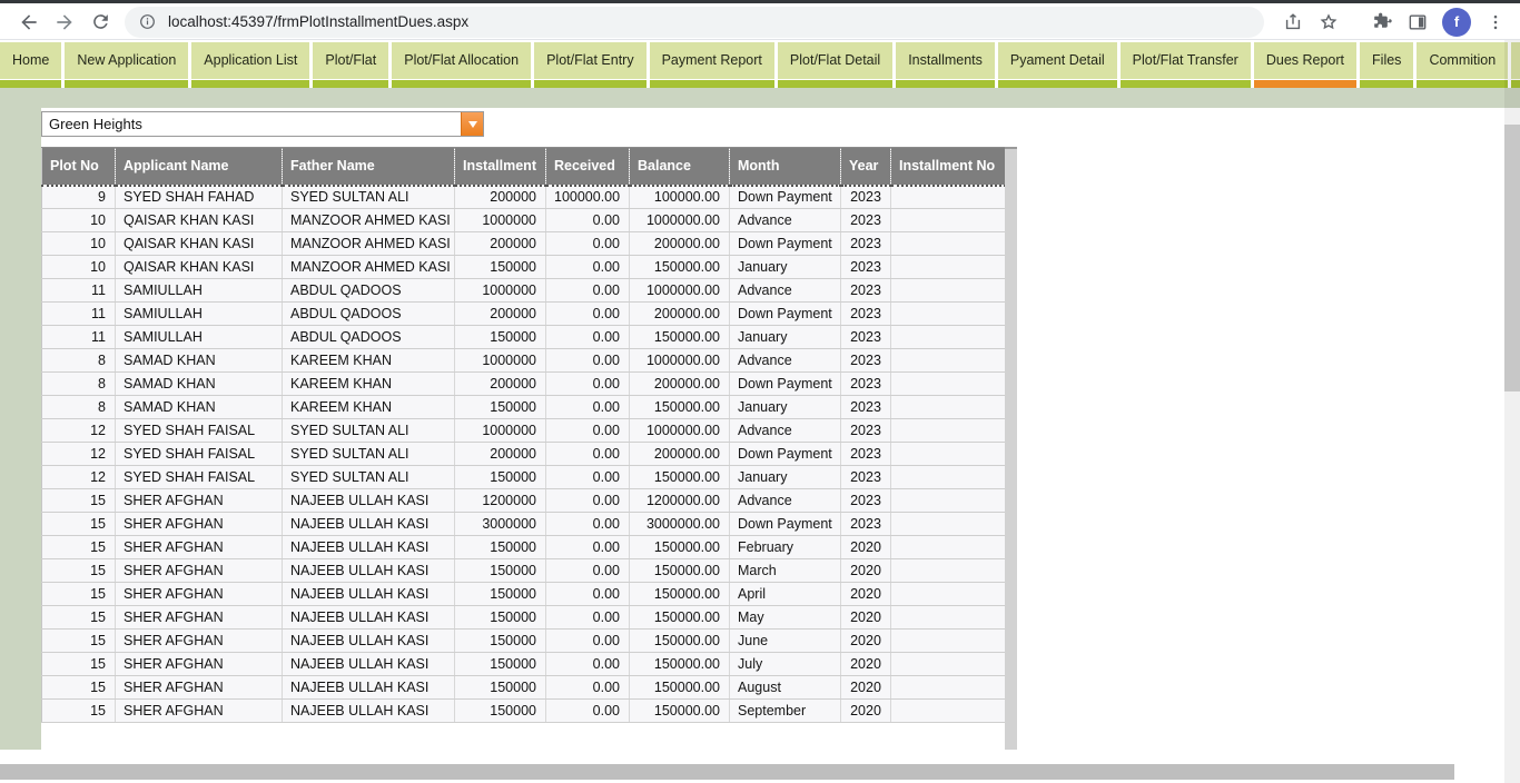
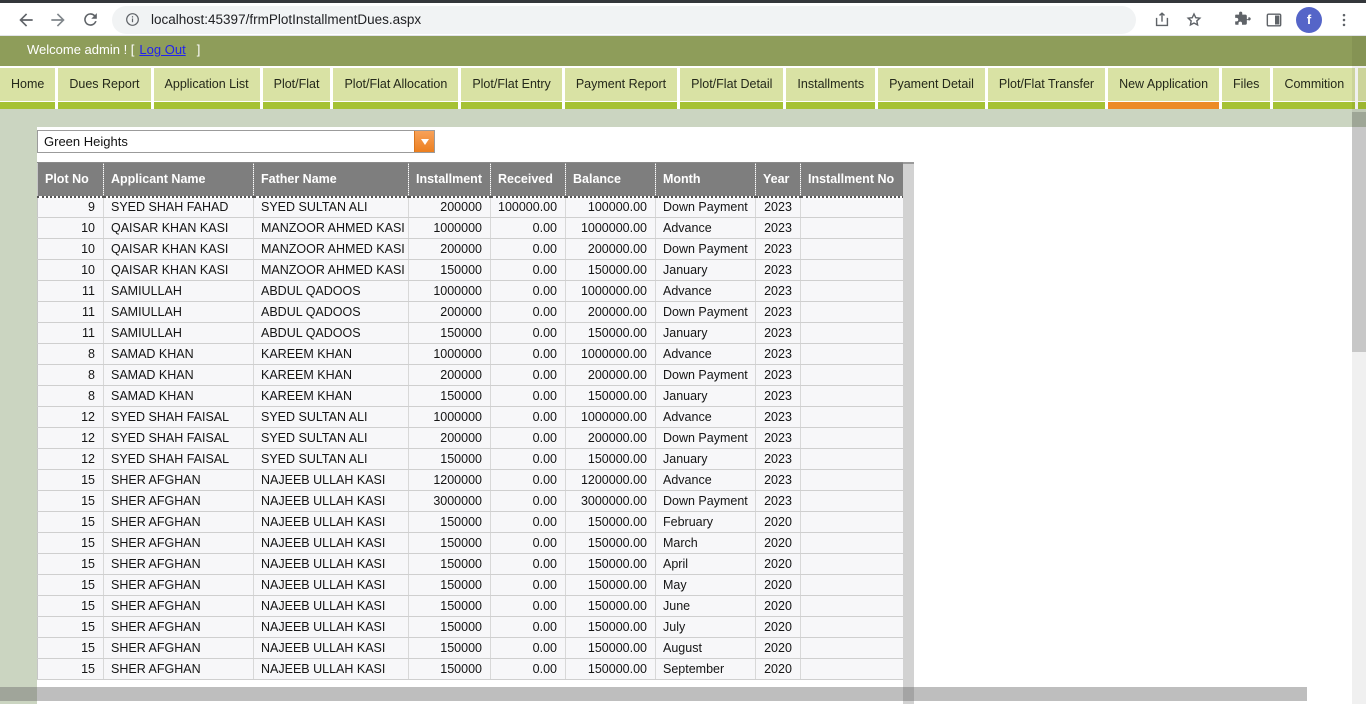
  localhost:45397/frmPlotInstallmentDues.aspx
  f
+ Welcome admin ! [ Log Out ]
  Home
- New Application
+ Dues Report
  Application List
  Plot/Flat
  Plot/Flat Allocation
  Plot/Flat Entry
  Payment Report
  Plot/Flat Detail
  Installments
  Pyament Detail
  Plot/Flat Transfer
- Dues Report
+ New Application
  Files
  Commition
  Green Heights
  Plot No	Applicant Name	Father Name	Installment	Received	Balance	Month	Year	Installment No
  9	SYED SHAH FAHAD	SYED SULTAN ALI	200000	100000.00	100000.00	Down Payment	2023
  10	QAISAR KHAN KASI	MANZOOR AHMED KASI	1000000	0.00	1000000.00	Advance	2023
  10	QAISAR KHAN KASI	MANZOOR AHMED KASI	200000	0.00	200000.00	Down Payment	2023
  10	QAISAR KHAN KASI	MANZOOR AHMED KASI	150000	0.00	150000.00	January	2023
  11	SAMIULLAH	ABDUL QADOOS	1000000	0.00	1000000.00	Advance	2023
  11	SAMIULLAH	ABDUL QADOOS	200000	0.00	200000.00	Down Payment	2023
  11	SAMIULLAH	ABDUL QADOOS	150000	0.00	150000.00	January	2023
  8	SAMAD KHAN	KAREEM KHAN	1000000	0.00	1000000.00	Advance	2023
  8	SAMAD KHAN	KAREEM KHAN	200000	0.00	200000.00	Down Payment	2023
  8	SAMAD KHAN	KAREEM KHAN	150000	0.00	150000.00	January	2023
  12	SYED SHAH FAISAL	SYED SULTAN ALI	1000000	0.00	1000000.00	Advance	2023
  12	SYED SHAH FAISAL	SYED SULTAN ALI	200000	0.00	200000.00	Down Payment	2023
  12	SYED SHAH FAISAL	SYED SULTAN ALI	150000	0.00	150000.00	January	2023
  15	SHER AFGHAN	NAJEEB ULLAH KASI	1200000	0.00	1200000.00	Advance	2023
  15	SHER AFGHAN	NAJEEB ULLAH KASI	3000000	0.00	3000000.00	Down Payment	2023
  15	SHER AFGHAN	NAJEEB ULLAH KASI	150000	0.00	150000.00	February	2020
  15	SHER AFGHAN	NAJEEB ULLAH KASI	150000	0.00	150000.00	March	2020
  15	SHER AFGHAN	NAJEEB ULLAH KASI	150000	0.00	150000.00	April	2020
  15	SHER AFGHAN	NAJEEB ULLAH KASI	150000	0.00	150000.00	May	2020
  15	SHER AFGHAN	NAJEEB ULLAH KASI	150000	0.00	150000.00	June	2020
  15	SHER AFGHAN	NAJEEB ULLAH KASI	150000	0.00	150000.00	July	2020
  15	SHER AFGHAN	NAJEEB ULLAH KASI	150000	0.00	150000.00	August	2020
  15	SHER AFGHAN	NAJEEB ULLAH KASI	150000	0.00	150000.00	September	2020
